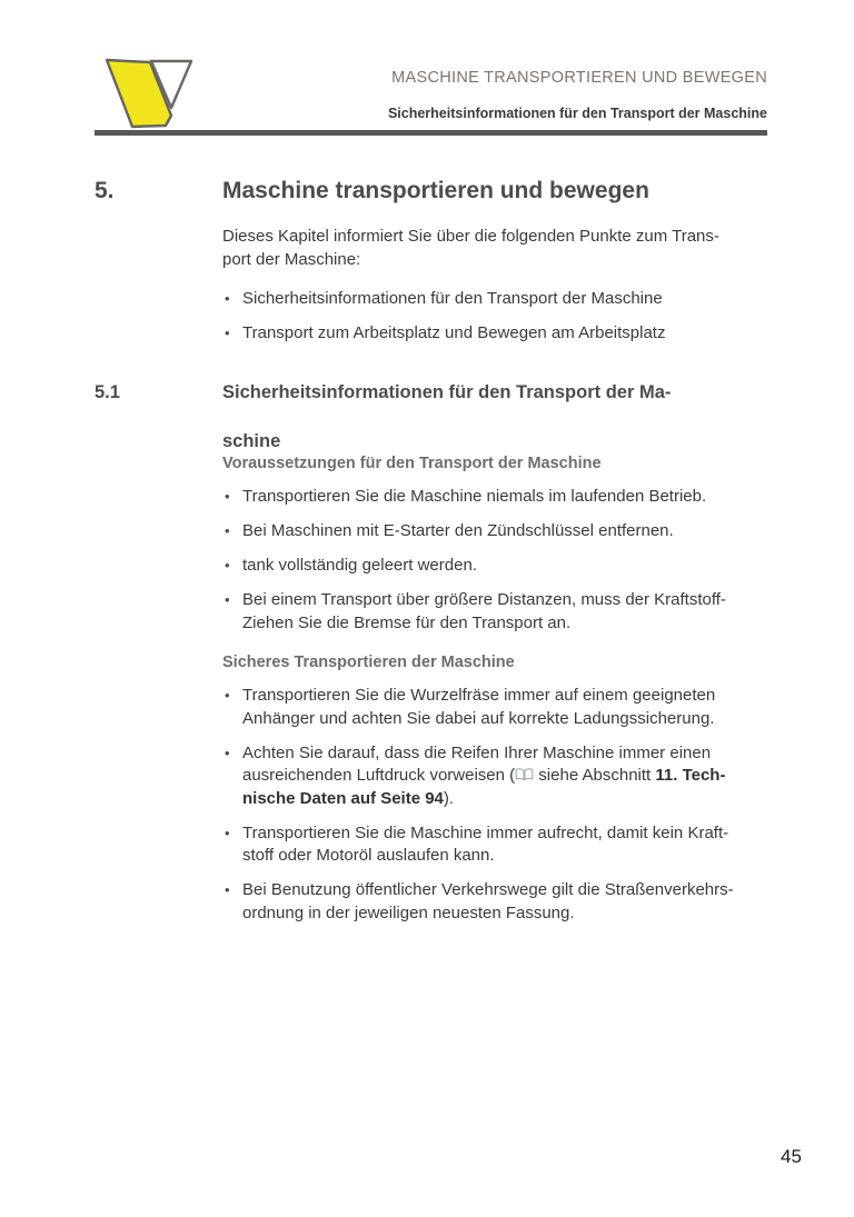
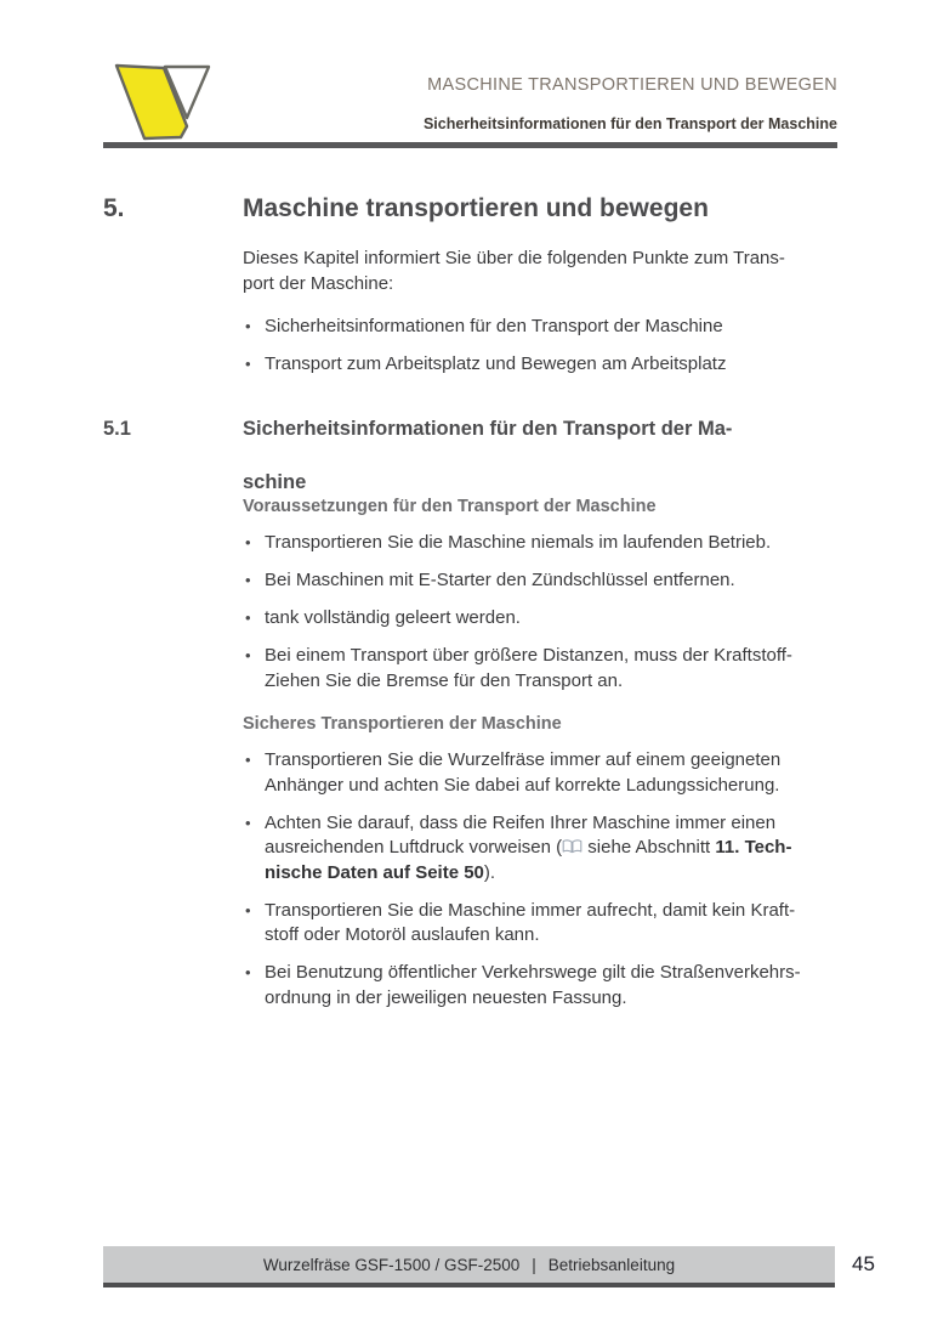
  MASCHINE TRANSPORTIEREN UND BEWEGEN
  Sicherheitsinformationen für den Transport der Maschine
  5.
  Maschine transportieren und bewegen
  Dieses Kapitel informiert Sie über die folgenden Punkte zum Trans-
  port der Maschine:
  •
  Sicherheitsinformationen für den Transport der Maschine
  •
  Transport zum Arbeitsplatz und Bewegen am Arbeitsplatz
  5.1
  Sicherheitsinformationen für den Transport der Ma-
  schine
  Voraussetzungen für den Transport der Maschine
  •
  Transportieren Sie die Maschine niemals im laufenden Betrieb.
  •
  Bei Maschinen mit E-Starter den Zündschlüssel entfernen.
  •
  tank vollständig geleert werden.
  •
  Bei einem Transport über größere Distanzen, muss der Kraftstoff-
  Ziehen Sie die Bremse für den Transport an.
  Sicheres Transportieren der Maschine
  •
  Transportieren Sie die Wurzelfräse immer auf einem geeigneten
  Anhänger und achten Sie dabei auf korrekte Ladungssicherung.
  •
  Achten Sie darauf, dass die Reifen Ihrer Maschine immer einen
  ausreichenden Luftdruck vorweisen ( siehe Abschnitt 11. Tech-
- nische Daten auf Seite 94).
+ nische Daten auf Seite 50).
  •
  Transportieren Sie die Maschine immer aufrecht, damit kein Kraft-
  stoff oder Motoröl auslaufen kann.
  •
  Bei Benutzung öffentlicher Verkehrswege gilt die Straßenverkehrs-
  ordnung in der jeweiligen neuesten Fassung.
+ Wurzelfräse GSF-1500 / GSF-2500
+ |
+ Betriebsanleitung
  45
